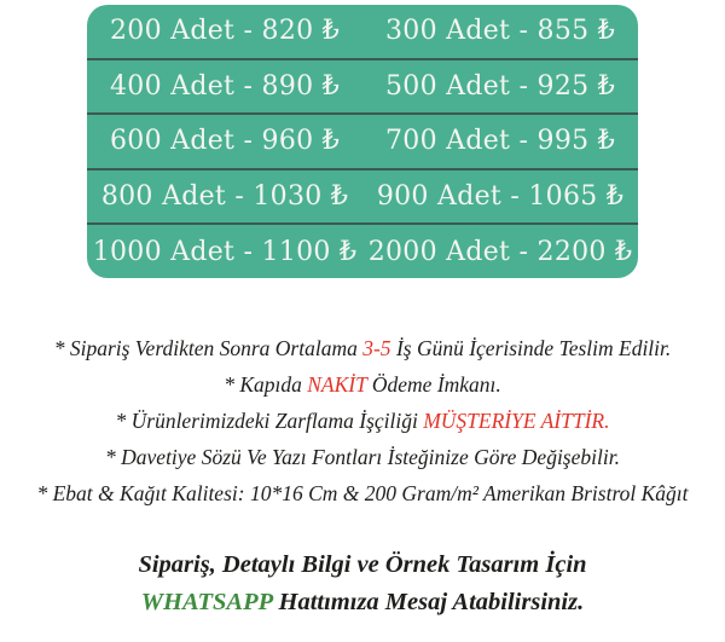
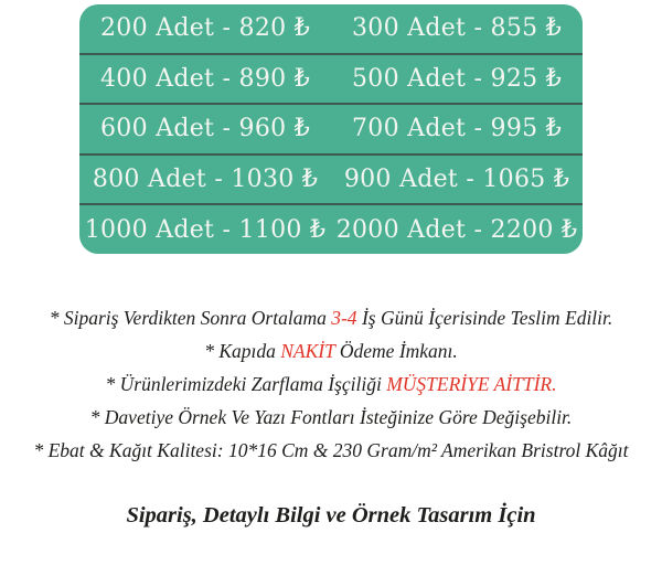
  200 Adet - 820 ₺
  300 Adet - 855 ₺
  400 Adet - 890 ₺
  500 Adet - 925 ₺
  600 Adet - 960 ₺
  700 Adet - 995 ₺
  800 Adet - 1030 ₺
  900 Adet - 1065 ₺
  1000 Adet - 1100 ₺
  2000 Adet - 2200 ₺
- * Sipariş Verdikten Sonra Ortalama 3-5 İş Günü İçerisinde Teslim Edilir.
+ * Sipariş Verdikten Sonra Ortalama 3-4 İş Günü İçerisinde Teslim Edilir.
  * Kapıda NAKİT Ödeme İmkanı.
  * Ürünlerimizdeki Zarflama İşçiliği MÜŞTERİYE AİTTİR.
- * Davetiye Sözü Ve Yazı Fontları İsteğinize Göre Değişebilir.
+ * Davetiye Örnek Ve Yazı Fontları İsteğinize Göre Değişebilir.
- * Ebat & Kağıt Kalitesi: 10*16 Cm & 200 Gram/m² Amerikan Bristrol Kâğıt
+ * Ebat & Kağıt Kalitesi: 10*16 Cm & 230 Gram/m² Amerikan Bristrol Kâğıt
  Sipariş, Detaylı Bilgi ve Örnek Tasarım İçin
- WHATSAPP Hattımıza Mesaj Atabilirsiniz.
